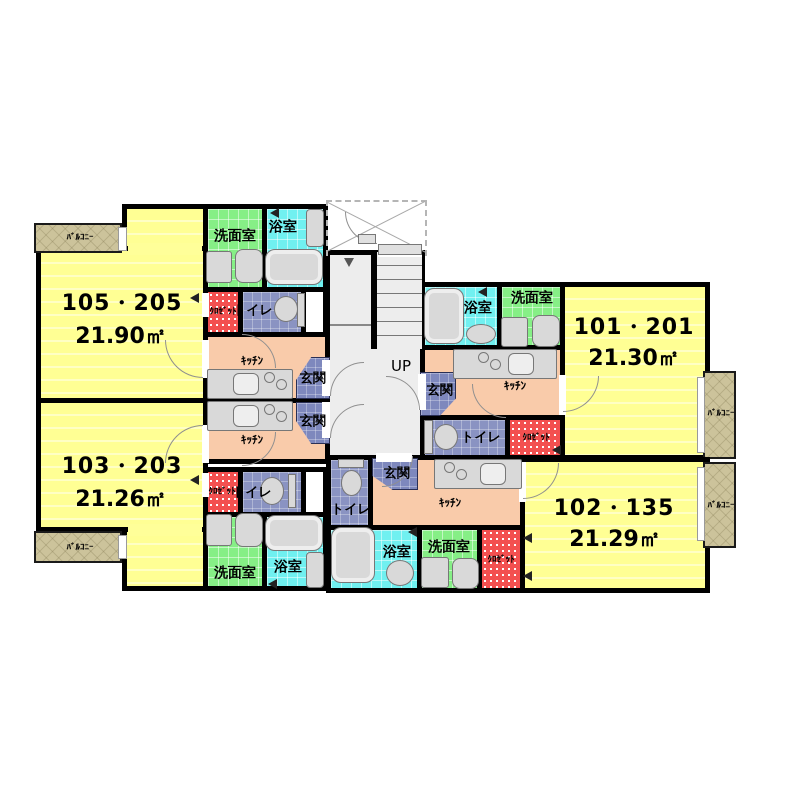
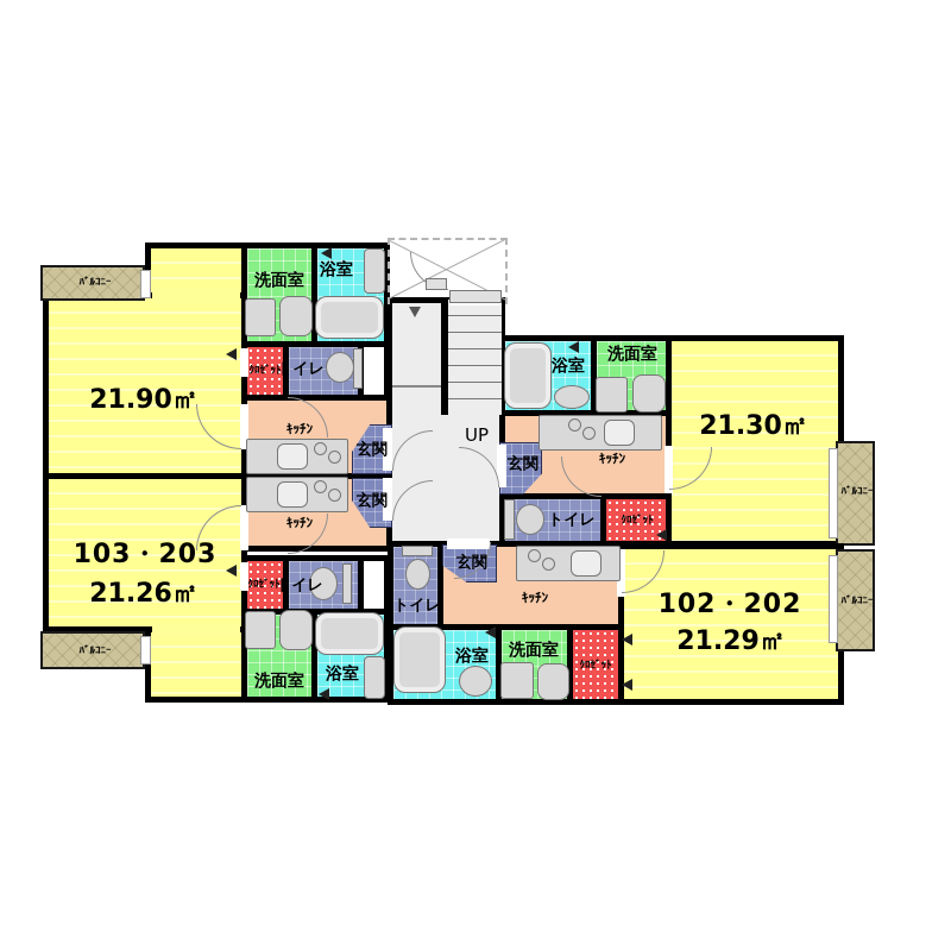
- 105・205
  21.90㎡
  103・203
  21.26㎡
- 101・201
  21.30㎡
- 102・135
+ 102・202
  21.29㎡
  洗面室
  浴室
  トイレ
  ｸﾛｾﾞｯﾄ
  ｷｯﾁﾝ
  玄関
  ﾊﾞﾙｺﾆｰ
  洗面室
  浴室
  トイレ
  ｸﾛｾﾞｯﾄ
  ｷｯﾁﾝ
  玄関
  ﾊﾞﾙｺﾆｰ
  洗面室
  浴室
  トイレ
  ｸﾛｾﾞｯﾄ
  ｷｯﾁﾝ
  玄関
  ﾊﾞﾙｺﾆｰ
  洗面室
  浴室
  トイレ
  ｸﾛｾﾞｯﾄ
  ｷｯﾁﾝ
  玄関
  ﾊﾞﾙｺﾆｰ
  UP
